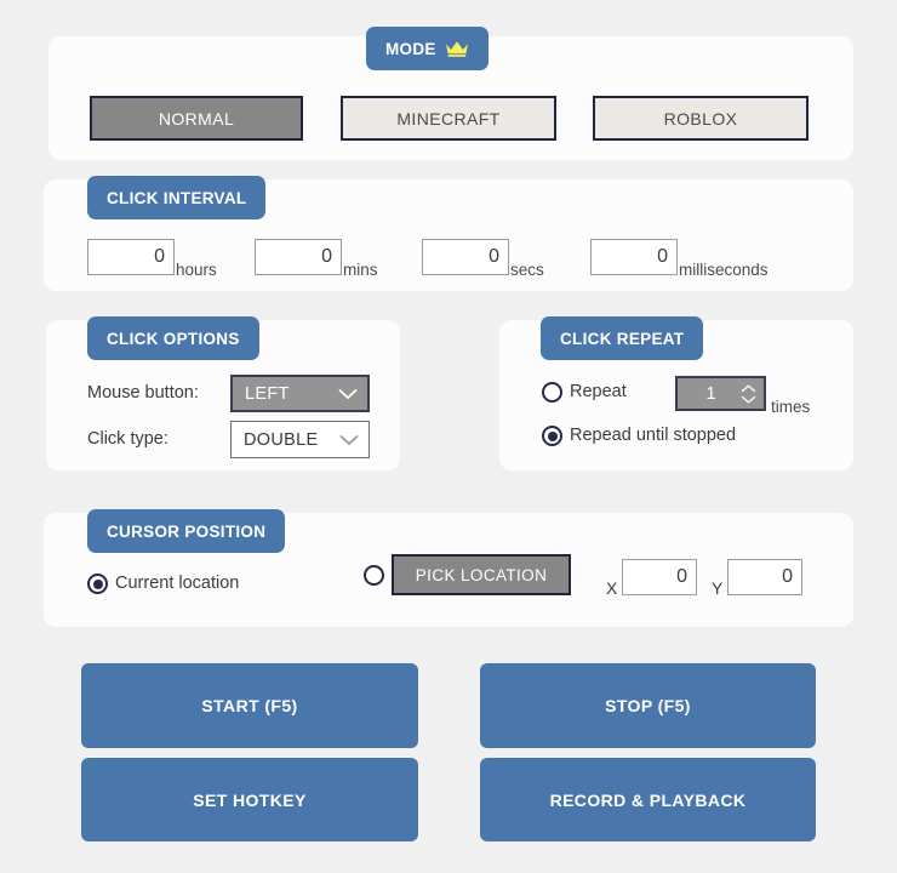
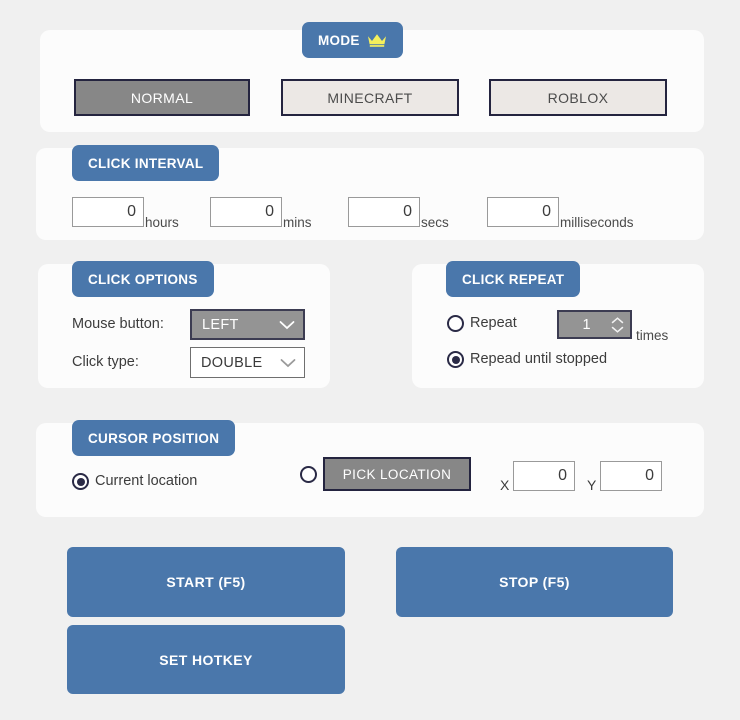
  MODE
  NORMAL
  MINECRAFT
  ROBLOX
  CLICK INTERVAL
  0
  hours
  0
  mins
  0
  secs
  0
  milliseconds
  CLICK OPTIONS
  Mouse button:
  LEFT
  Click type:
  DOUBLE
  CLICK REPEAT
  Repeat
  1
  times
  Repead until stopped
  CURSOR POSITION
  Current location
  PICK LOCATION
  X
  0
  Y
  0
  START (F5)
  STOP (F5)
  SET HOTKEY
- RECORD & PLAYBACK
